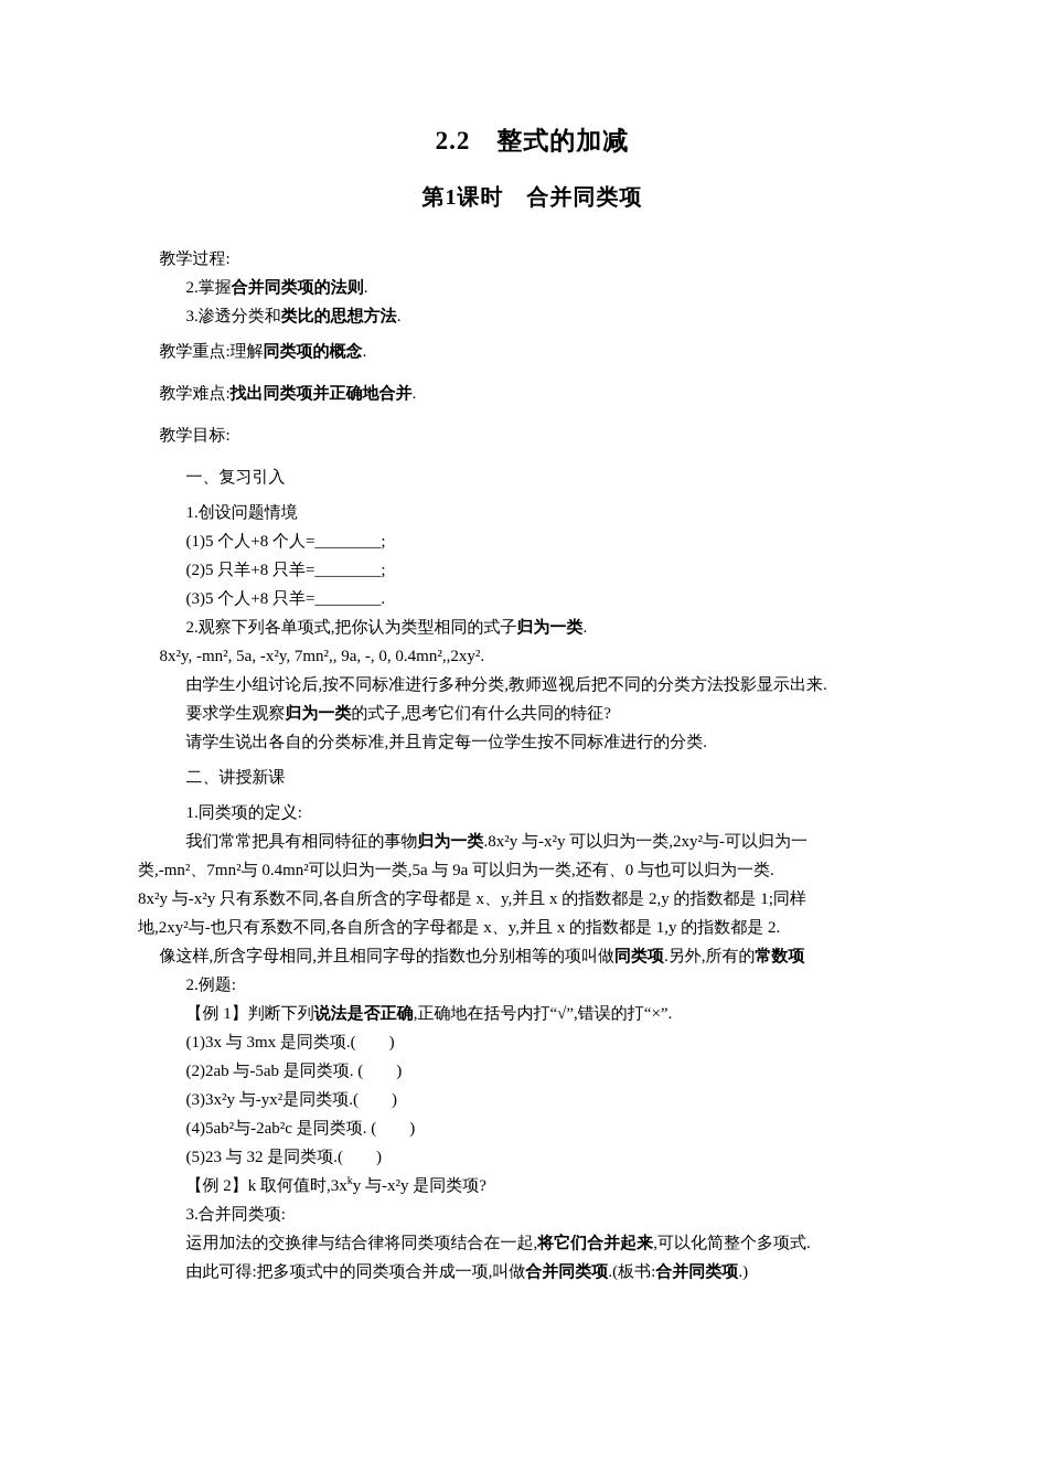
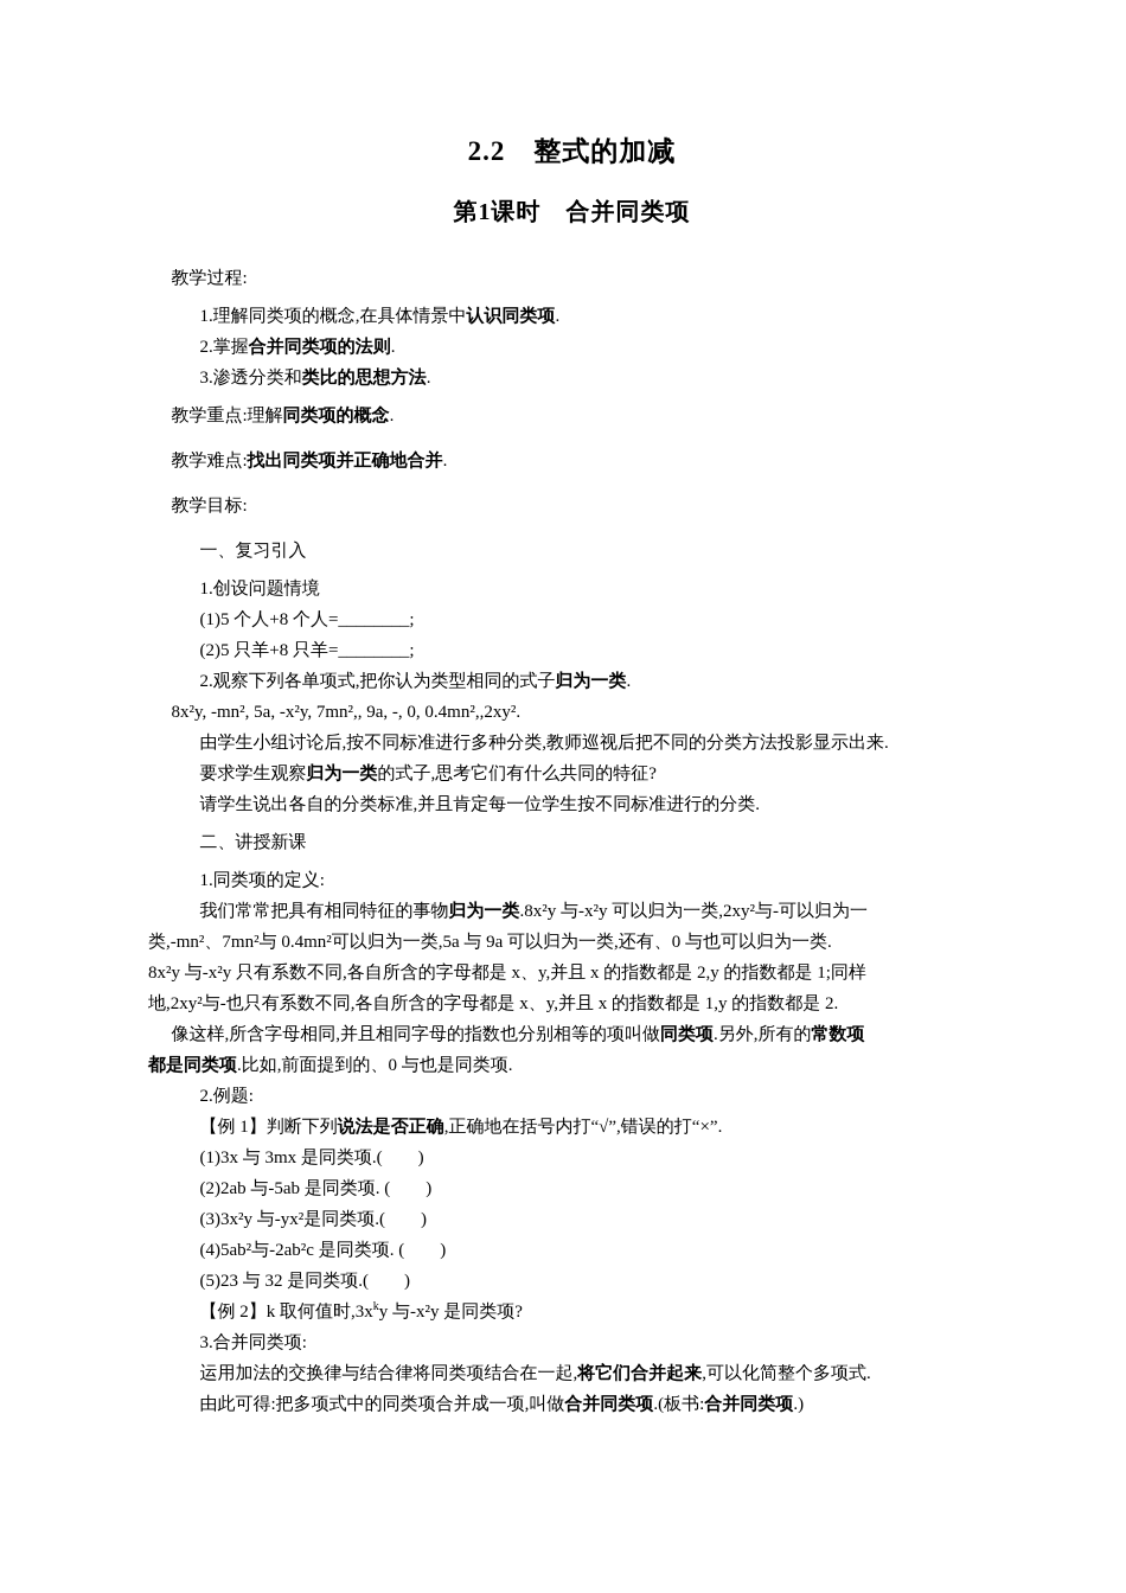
  2.2 整式的加减
  第1课时 合并同类项
  教学过程:
+ 1.理解同类项的概念,在具体情景中认识同类项.
  2.掌握合并同类项的法则.
  3.渗透分类和类比的思想方法.
  教学重点:理解同类项的概念.
  教学难点:找出同类项并正确地合并.
  教学目标:
  一、复习引入
  1.创设问题情境
  (1)5 个人+8 个人=________;
  (2)5 只羊+8 只羊=________;
- (3)5 个人+8 只羊=________.
  2.观察下列各单项式,把你认为类型相同的式子归为一类.
  8x²y, -mn², 5a, -x²y, 7mn²,, 9a, -, 0, 0.4mn²,,2xy².
  由学生小组讨论后,按不同标准进行多种分类,教师巡视后把不同的分类方法投影显示出来.
  要求学生观察归为一类的式子,思考它们有什么共同的特征?
  请学生说出各自的分类标准,并且肯定每一位学生按不同标准进行的分类.
  二、讲授新课
  1.同类项的定义:
  我们常常把具有相同特征的事物归为一类.8x²y 与-x²y 可以归为一类,2xy²与-可以归为一
  类,-mn²、7mn²与 0.4mn²可以归为一类,5a 与 9a 可以归为一类,还有、0 与也可以归为一类.
  8x²y 与-x²y 只有系数不同,各自所含的字母都是 x、y,并且 x 的指数都是 2,y 的指数都是 1;同样
  地,2xy²与-也只有系数不同,各自所含的字母都是 x、y,并且 x 的指数都是 1,y 的指数都是 2.
  像这样,所含字母相同,并且相同字母的指数也分别相等的项叫做同类项.另外,所有的常数项
+ 都是同类项.比如,前面提到的、0 与也是同类项.
  2.例题:
  【例 1】判断下列说法是否正确,正确地在括号内打“√”,错误的打“×”.
  (1)3x 与 3mx 是同类项.( )
  (2)2ab 与-5ab 是同类项. ( )
  (3)3x²y 与-yx²是同类项.( )
  (4)5ab²与-2ab²c 是同类项. ( )
  (5)23 与 32 是同类项.( )
  【例 2】k 取何值时,3xky 与-x²y 是同类项?
  3.合并同类项:
  运用加法的交换律与结合律将同类项结合在一起,将它们合并起来,可以化简整个多项式.
  由此可得:把多项式中的同类项合并成一项,叫做合并同类项.(板书:合并同类项.)
